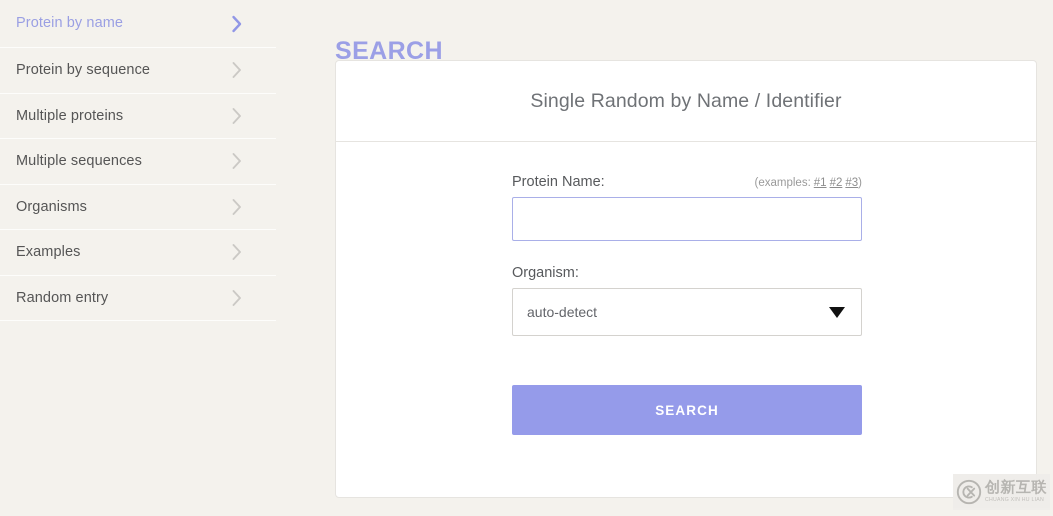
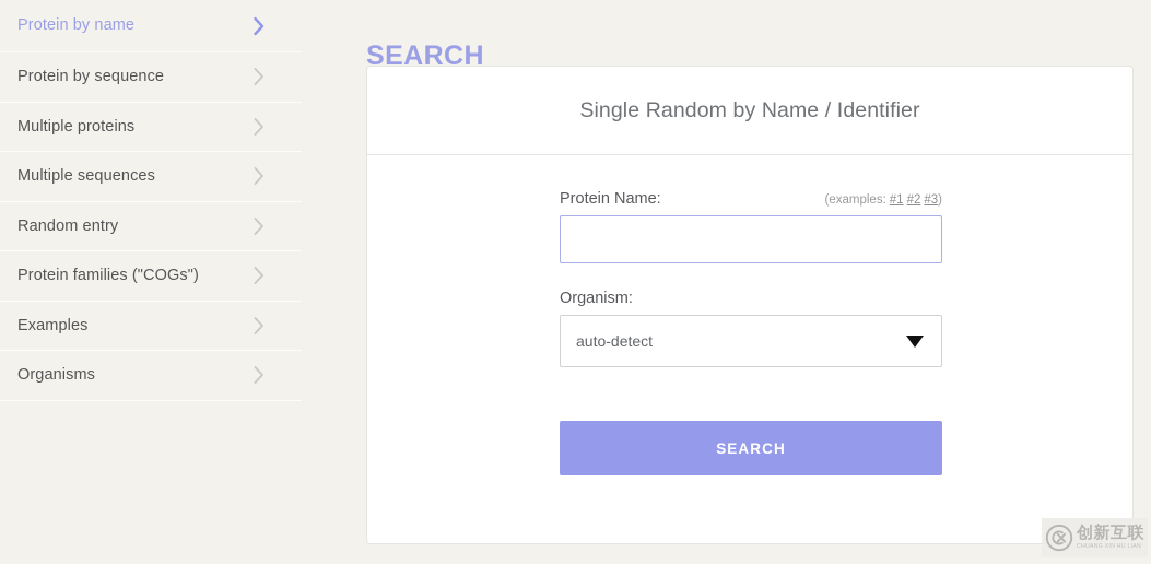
  Protein by name
  Protein by sequence
  Multiple proteins
  Multiple sequences
- Organisms
+ Random entry
+ Protein families ("COGs")
  Examples
- Random entry
+ Organisms
  SEARCH
  Single Random by Name / Identifier
  Protein Name:
  (examples: #1 #2 #3)
  Organism:
  auto-detect
  SEARCH
  创新互联
